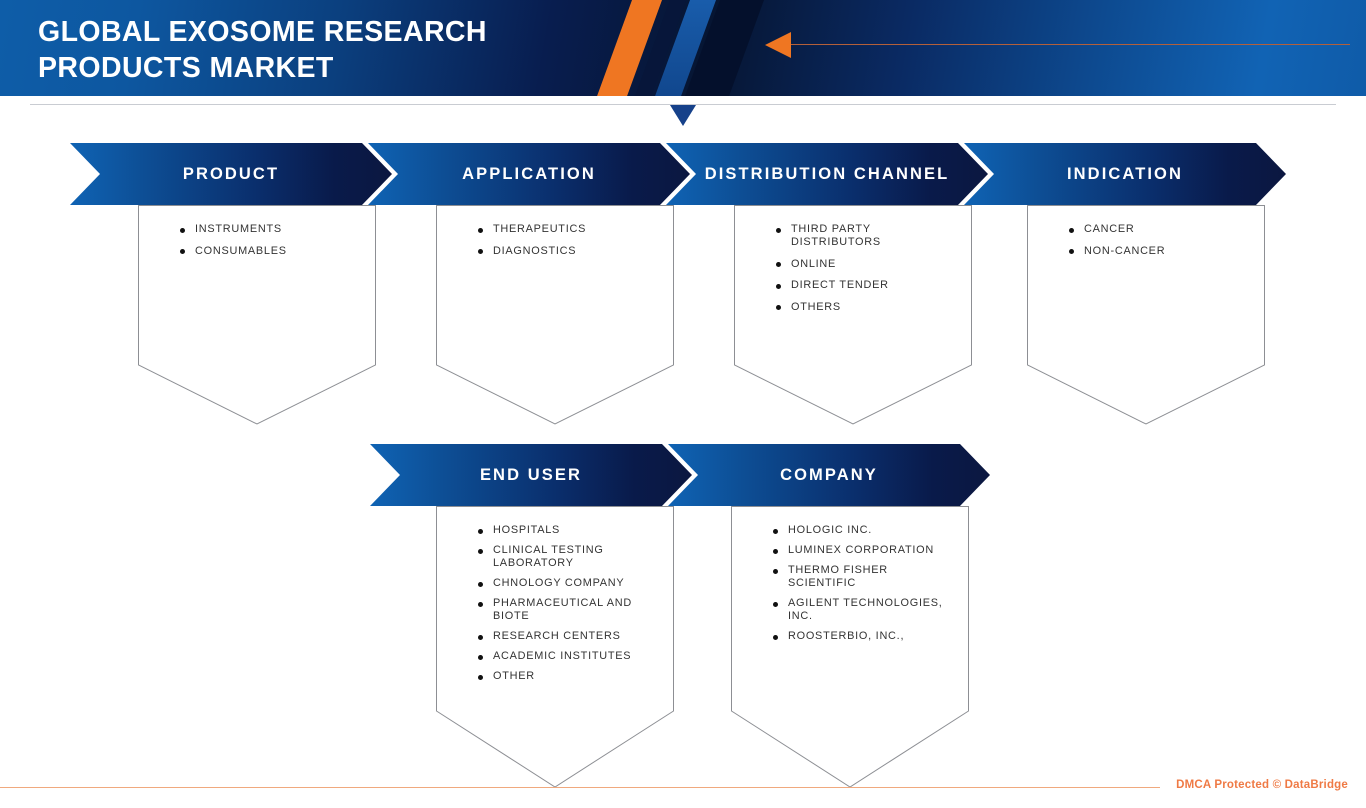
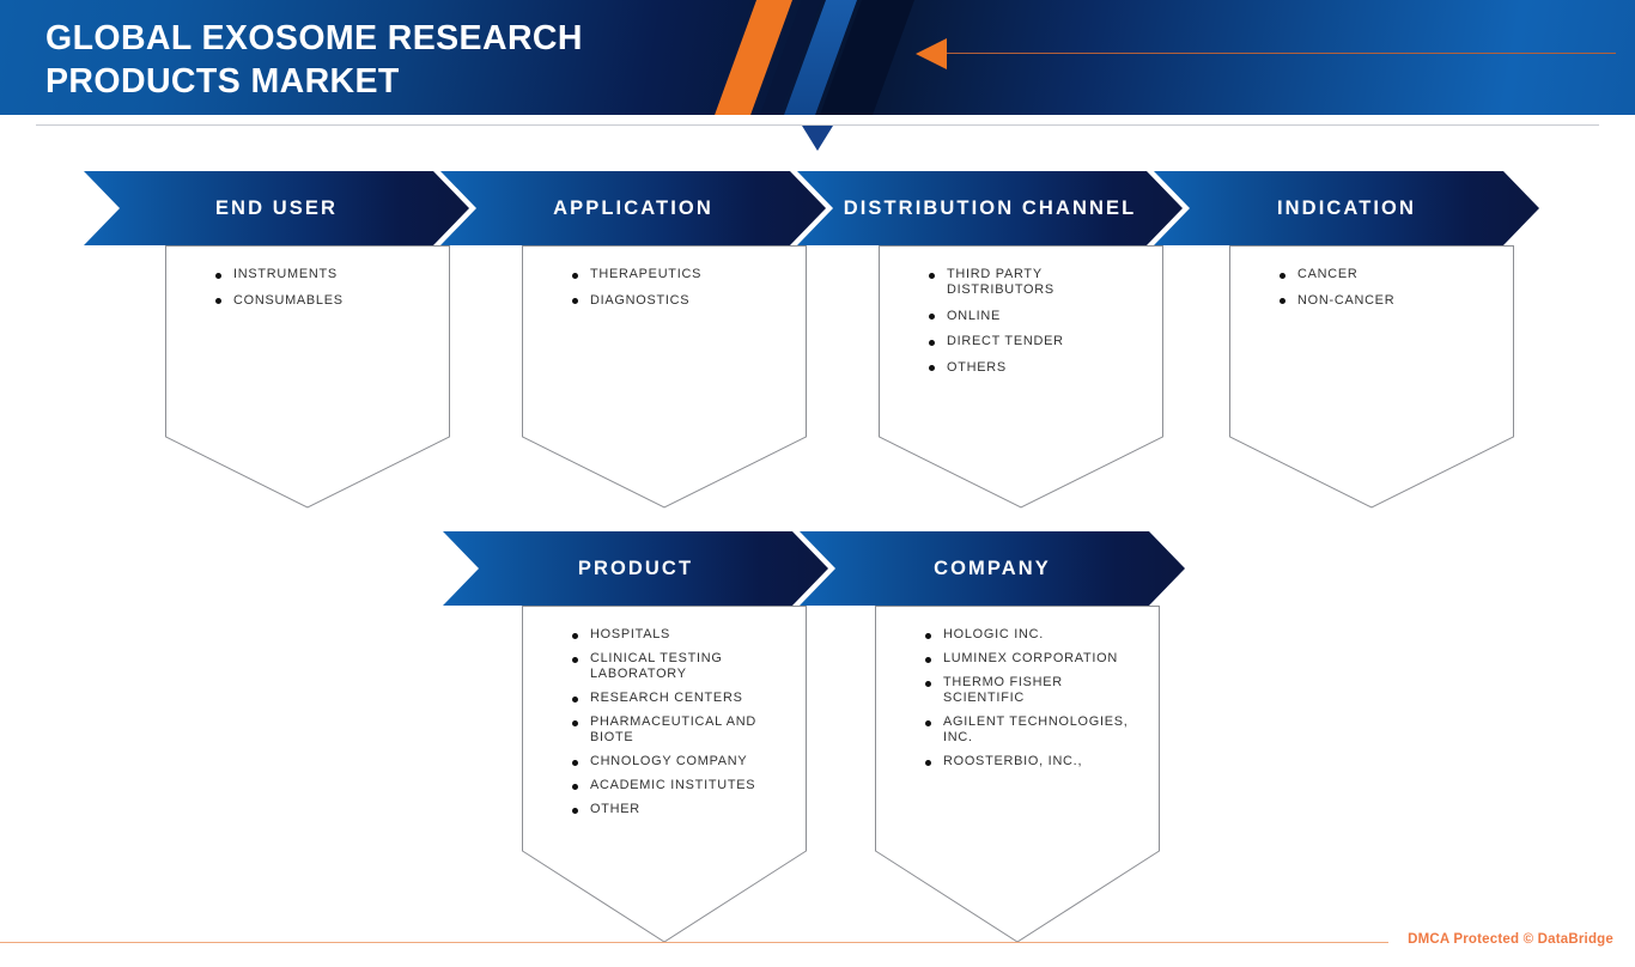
  GLOBAL EXOSOME RESEARCH
  PRODUCTS MARKET
- PRODUCT
+ END USER
  APPLICATION
  DISTRIBUTION CHANNEL
  INDICATION
  INSTRUMENTS
  CONSUMABLES
  THERAPEUTICS
  DIAGNOSTICS
  THIRD PARTY DISTRIBUTORS
  ONLINE
  DIRECT TENDER
  OTHERS
  CANCER
  NON-CANCER
- END USER
+ PRODUCT
  COMPANY
  HOSPITALS
  CLINICAL TESTING
  LABORATORY
- CHNOLOGY COMPANY
+ RESEARCH CENTERS
  PHARMACEUTICAL AND BIOTE
- RESEARCH CENTERS
+ CHNOLOGY COMPANY
  ACADEMIC INSTITUTES
  OTHER
  HOLOGIC INC.
  LUMINEX CORPORATION
  THERMO FISHER SCIENTIFIC
  AGILENT TECHNOLOGIES, INC.
  ROOSTERBIO, INC.,
  DMCA Protected © DataBridge
